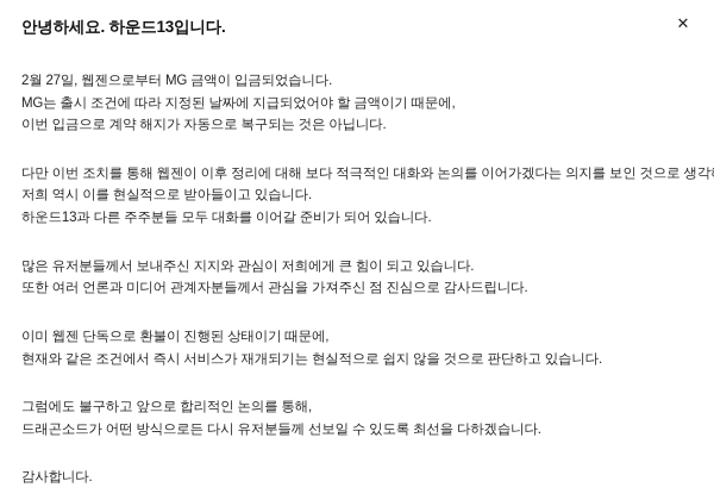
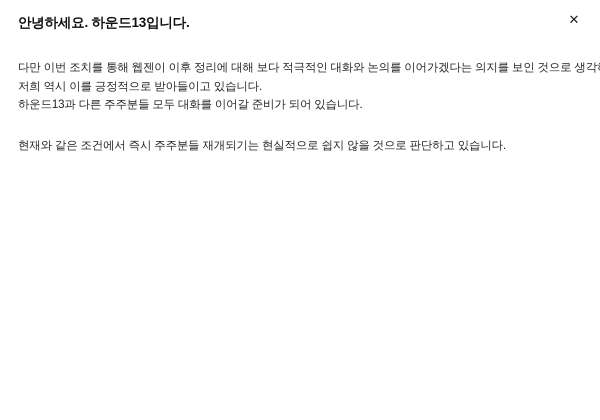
  ✕
  안녕하세요. 하운드13입니다.
- 2월 27일, 웹젠으로부터 MG 금액이 입금되었습니다.
- MG는 출시 조건에 따라 지정된 날짜에 지급되었어야 할 금액이기 때문에,
- 이번 입금으로 계약 해지가 자동으로 복구되는 것은 아닙니다.
  다만 이번 조치를 통해 웹젠이 이후 정리에 대해 보다 적극적인 대화와 논의를 이어가겠다는 의지를 보인 것으로 생각
- 저희 역시 이를 현실적으로 받아들이고 있습니다.
+ 저희 역시 이를 긍정적으로 받아들이고 있습니다.
  하운드13과 다른 주주분들 모두 대화를 이어갈 준비가 되어 있습니다.
- 많은 유저분들께서 보내주신 지지와 관심이 저희에게 큰 힘이 되고 있습니다.
- 또한 여러 언론과 미디어 관계자분들께서 관심을 가져주신 점 진심으로 감사드립니다.
- 이미 웹젠 단독으로 환불이 진행된 상태이기 때문에,
- 현재와 같은 조건에서 즉시 서비스가 재개되기는 현실적으로 쉽지 않을 것으로 판단하고 있습니다.
+ 현재와 같은 조건에서 즉시 주주분들 재개되기는 현실적으로 쉽지 않을 것으로 판단하고 있습니다.
- 그럼에도 불구하고 앞으로 합리적인 논의를 통해,
- 드래곤소드가 어떤 방식으로든 다시 유저분들께 선보일 수 있도록 최선을 다하겠습니다.
- 감사합니다.
